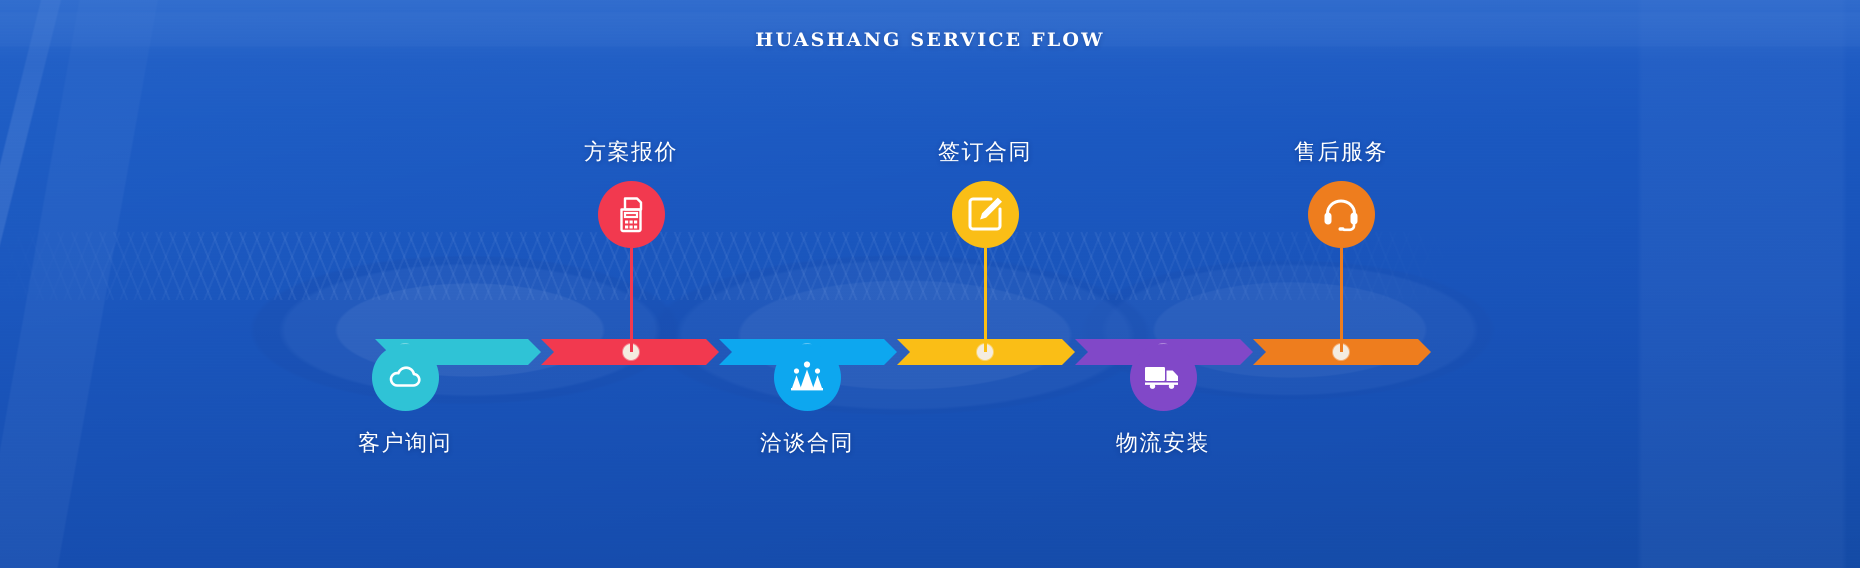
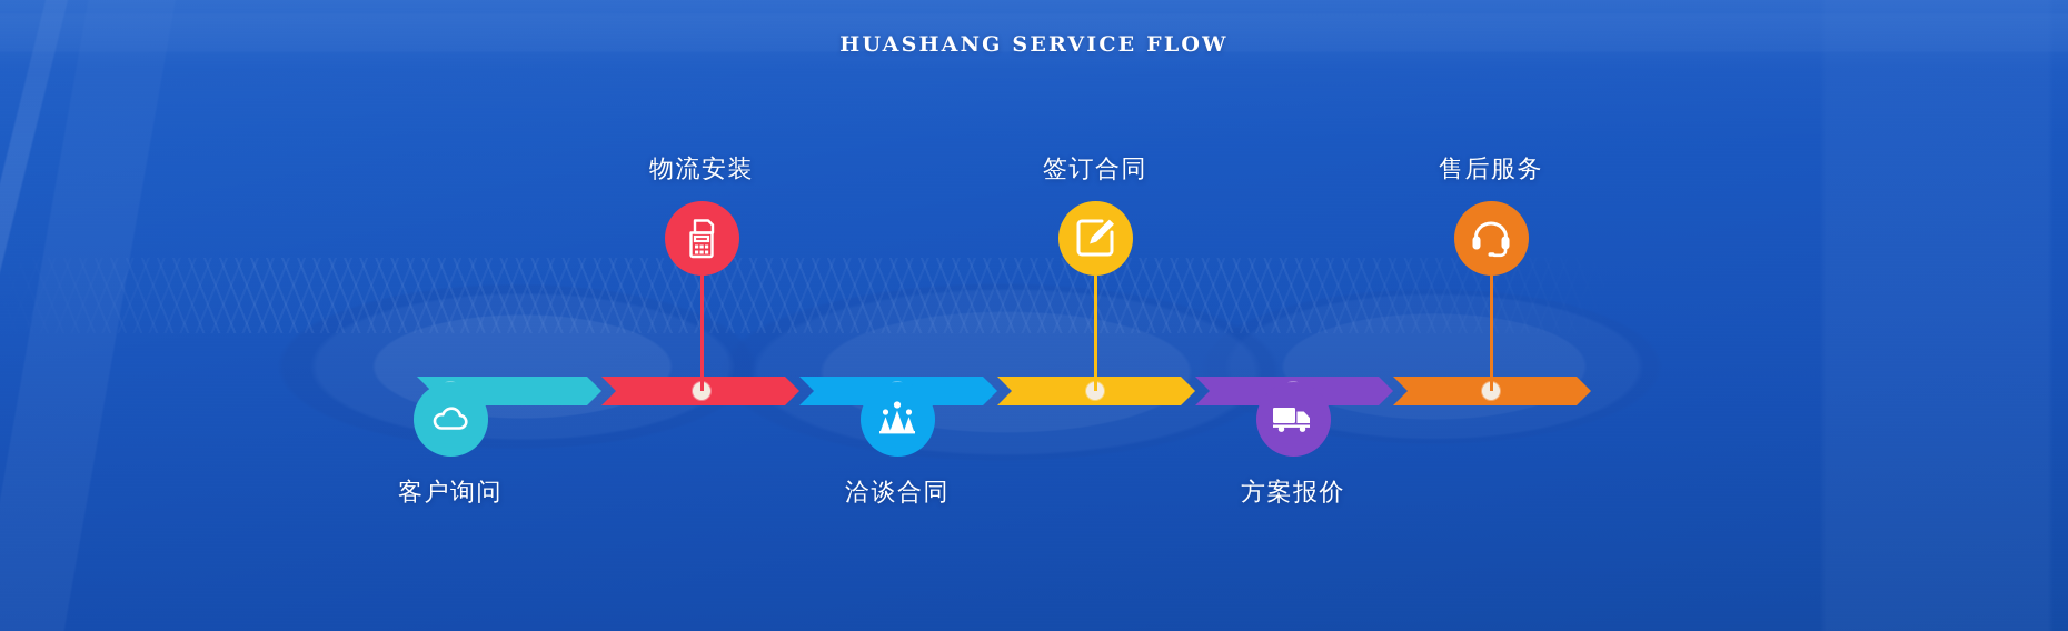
  HUASHANG SERVICE FLOW
  客户询问
- 方案报价
+ 物流安装
  洽谈合同
  签订合同
- 物流安装
+ 方案报价
  售后服务
